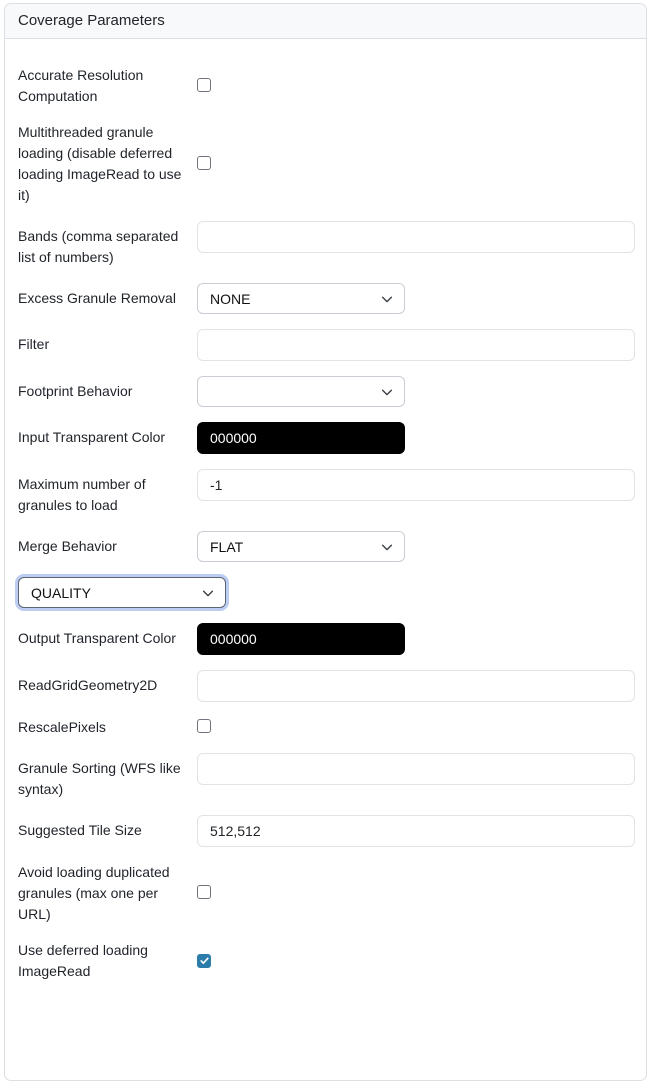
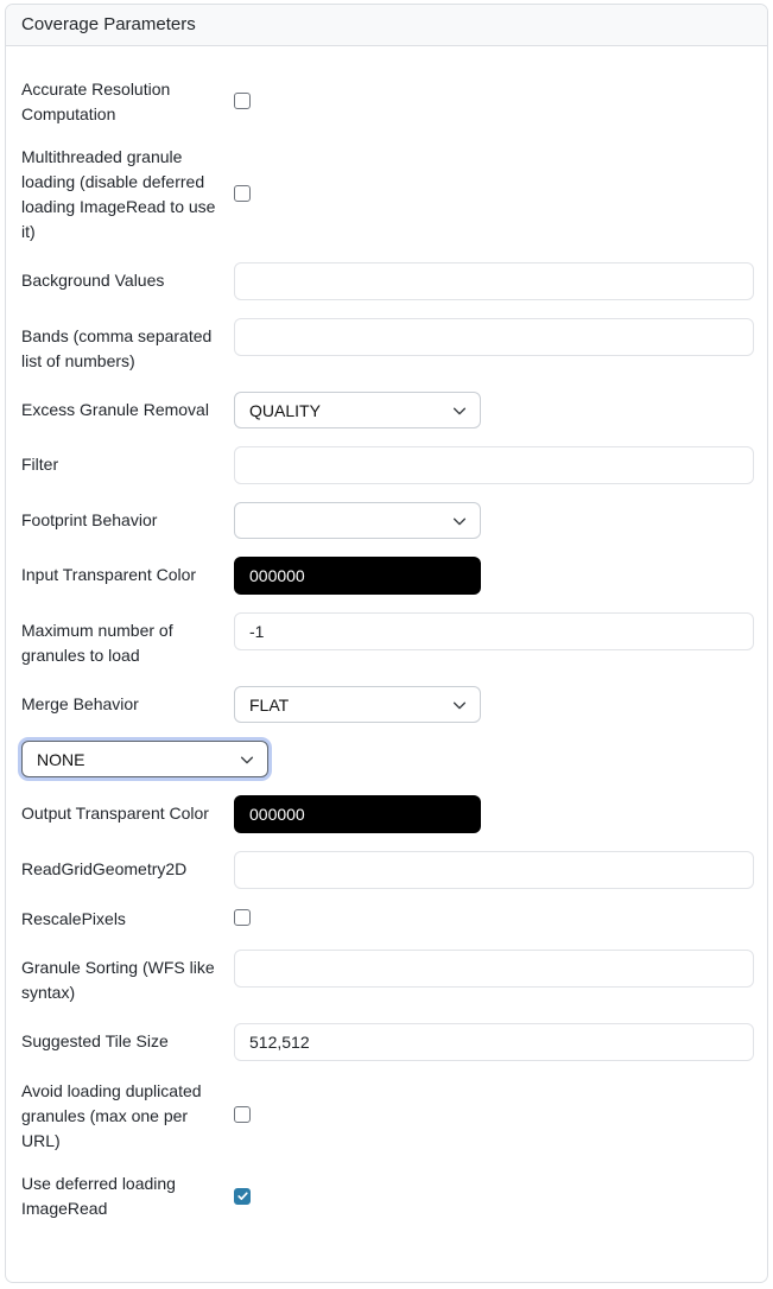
  Coverage Parameters
  Accurate Resolution Computation
  Multithreaded granule loading (disable deferred loading ImageRead to use it)
+ Background Values
  Bands (comma separated list of numbers)
  Excess Granule Removal
- NONE
+ QUALITY
  Filter
  Footprint Behavior
  Input Transparent Color
  000000
  Maximum number of granules to load
  -1
  Merge Behavior
  FLAT
- QUALITY
+ NONE
  Output Transparent Color
  000000
  ReadGridGeometry2D
  RescalePixels
  Granule Sorting (WFS like syntax)
  Suggested Tile Size
  512,512
  Avoid loading duplicated granules (max one per URL)
  Use deferred loading ImageRead
